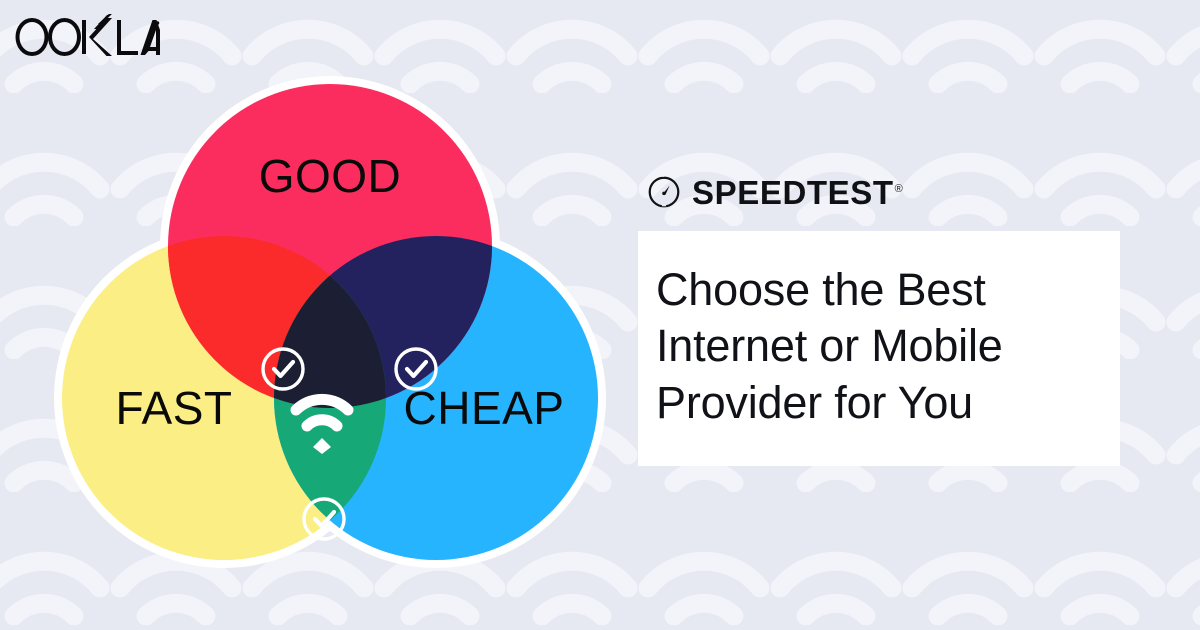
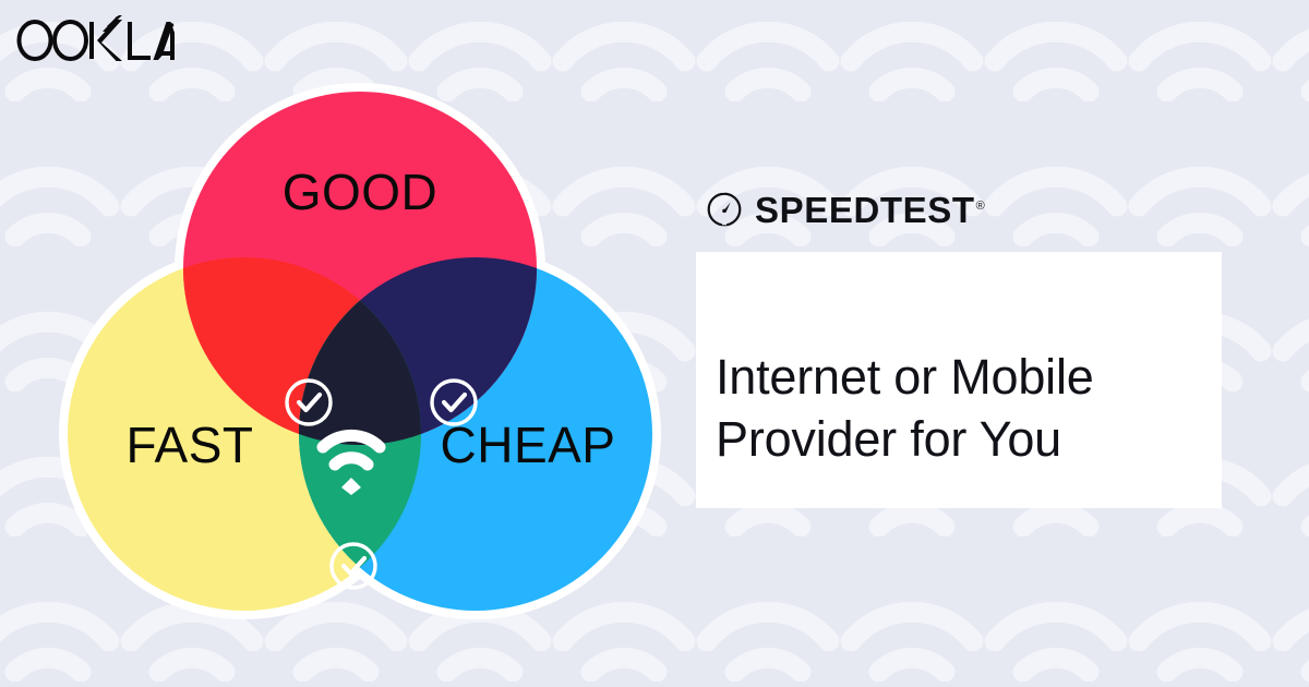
  GOOD
  FAST
  CHEAP
  SPEEDTEST®
- Choose the Best
  Internet or Mobile
  Provider for You
